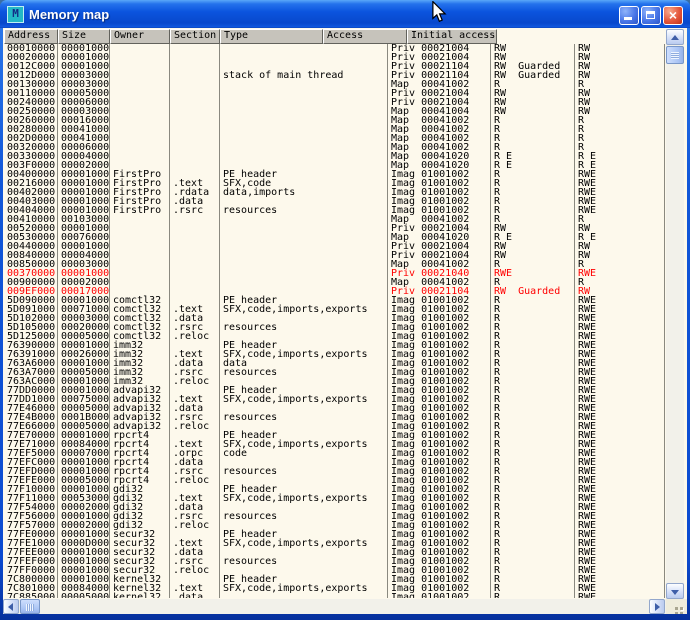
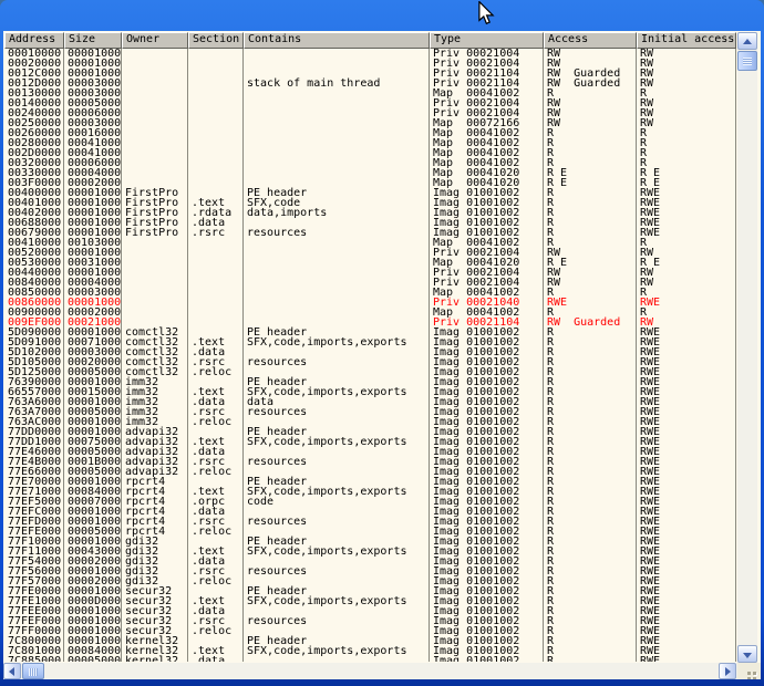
- M
- Memory map
- ×
  Address
  Size
  Owner
  Section
+ Contains
  Type
  Access
  Initial access
  00010000
  00001000
  Priv 00021004
  RW
  RW
  00020000
  00001000
  Priv 00021004
  RW
  RW
  0012C000
  00001000
  Priv 00021104
  RW Guarded
  RW
  0012D000
  00003000
  stack of main thread
  Priv 00021104
  RW Guarded
  RW
  00130000
  00003000
  Map 00041002
  R
  R
- 00110000
+ 00140000
  00005000
  Priv 00021004
  RW
  RW
  00240000
  00006000
  Priv 00021004
  RW
  RW
  00250000
  00003000
- Map 00041004
+ Map 00072166
  RW
  RW
  00260000
  00016000
  Map 00041002
  R
  R
  00280000
  00041000
  Map 00041002
  R
  R
  002D0000
  00041000
  Map 00041002
  R
  R
  00320000
  00006000
  Map 00041002
  R
  R
  00330000
  00004000
  Map 00041020
  R E
  R E
  003F0000
  00002000
  Map 00041020
  R E
  R E
  00400000
  00001000
  FirstPro
  PE header
  Imag 01001002
  R
  RWE
- 00216000
+ 00401000
  00001000
  FirstPro
  .text
  SFX,code
  Imag 01001002
  R
  RWE
  00402000
  00001000
  FirstPro
  .rdata
  data,imports
  Imag 01001002
  R
  RWE
- 00403000
+ 00688000
  00001000
  FirstPro
  .data
  Imag 01001002
  R
  RWE
- 00404000
+ 00679000
  00001000
  FirstPro
  .rsrc
  resources
  Imag 01001002
  R
  RWE
  00410000
  00103000
  Map 00041002
  R
  R
  00520000
  00001000
  Priv 00021004
  RW
  RW
  00530000
- 00076000
+ 00031000
  Map 00041020
  R E
  R E
  00440000
  00001000
  Priv 00021004
  RW
  RW
  00840000
  00004000
  Priv 00021004
  RW
  RW
  00850000
  00003000
  Map 00041002
  R
  R
- 00370000
+ 00860000
  00001000
  Priv 00021040
  RWE
  RWE
  00900000
  00002000
  Map 00041002
  R
  R
  009EF000
- 00017000
+ 00021000
  Priv 00021104
  RW Guarded
  RW
  5D090000
  00001000
  comctl32
  PE header
  Imag 01001002
  R
  RWE
  5D091000
  00071000
  comctl32
  .text
  SFX,code,imports,exports
  Imag 01001002
  R
  RWE
  5D102000
  00003000
  comctl32
  .data
  Imag 01001002
  R
  RWE
  5D105000
  00020000
  comctl32
  .rsrc
  resources
  Imag 01001002
  R
  RWE
  5D125000
  00005000
  comctl32
  .reloc
  Imag 01001002
  R
  RWE
  76390000
  00001000
  imm32
  PE header
  Imag 01001002
  R
  RWE
- 76391000
+ 66557000
- 00026000
+ 00015000
  imm32
  .text
  SFX,code,imports,exports
  Imag 01001002
  R
  RWE
  763A6000
  00001000
  imm32
  .data
  data
  Imag 01001002
  R
  RWE
  763A7000
  00005000
  imm32
  .rsrc
  resources
  Imag 01001002
  R
  RWE
  763AC000
  00001000
  imm32
  .reloc
  Imag 01001002
  R
  RWE
  77DD0000
  00001000
  advapi32
  PE header
  Imag 01001002
  R
  RWE
  77DD1000
  00075000
  advapi32
  .text
  SFX,code,imports,exports
  Imag 01001002
  R
  RWE
  77E46000
  00005000
  advapi32
  .data
  Imag 01001002
  R
  RWE
  77E4B000
  0001B000
  advapi32
  .rsrc
  resources
  Imag 01001002
  R
  RWE
  77E66000
  00005000
  advapi32
  .reloc
  Imag 01001002
  R
  RWE
  77E70000
  00001000
  rpcrt4
  PE header
  Imag 01001002
  R
  RWE
  77E71000
  00084000
  rpcrt4
  .text
  SFX,code,imports,exports
  Imag 01001002
  R
  RWE
  77EF5000
  00007000
  rpcrt4
  .orpc
  code
  Imag 01001002
  R
  RWE
  77EFC000
  00001000
  rpcrt4
  .data
  Imag 01001002
  R
  RWE
  77EFD000
  00001000
  rpcrt4
  .rsrc
  resources
  Imag 01001002
  R
  RWE
  77EFE000
  00005000
  rpcrt4
  .reloc
  Imag 01001002
  R
  RWE
  77F10000
  00001000
  gdi32
  PE header
  Imag 01001002
  R
  RWE
  77F11000
- 00053000
+ 00043000
  gdi32
  .text
  SFX,code,imports,exports
  Imag 01001002
  R
  RWE
  77F54000
  00002000
  gdi32
  .data
  Imag 01001002
  R
  RWE
  77F56000
  00001000
  gdi32
  .rsrc
  resources
  Imag 01001002
  R
  RWE
  77F57000
  00002000
  gdi32
  .reloc
  Imag 01001002
  R
  RWE
  77FE0000
  00001000
  secur32
  PE header
  Imag 01001002
  R
  RWE
  77FE1000
  0000D000
  secur32
  .text
  SFX,code,imports,exports
  Imag 01001002
  R
  RWE
  77FEE000
  00001000
  secur32
  .data
  Imag 01001002
  R
  RWE
  77FEF000
  00001000
  secur32
  .rsrc
  resources
  Imag 01001002
  R
  RWE
  77FF0000
  00001000
  secur32
  .reloc
  Imag 01001002
  R
  RWE
  7C800000
  00001000
  kernel32
  PE header
  Imag 01001002
  R
  RWE
  7C801000
  00084000
  kernel32
  .text
  SFX,code,imports,exports
  Imag 01001002
  R
  RWE
  7C885000
  00005000
  kernel32
  .data
  Imag 01001002
  R
  RWE
